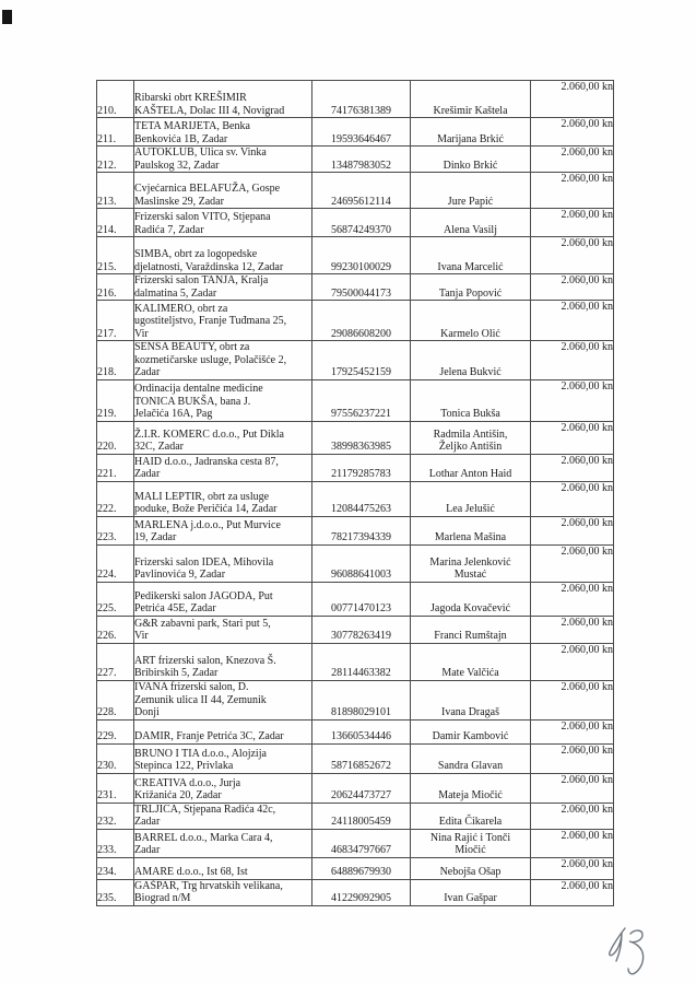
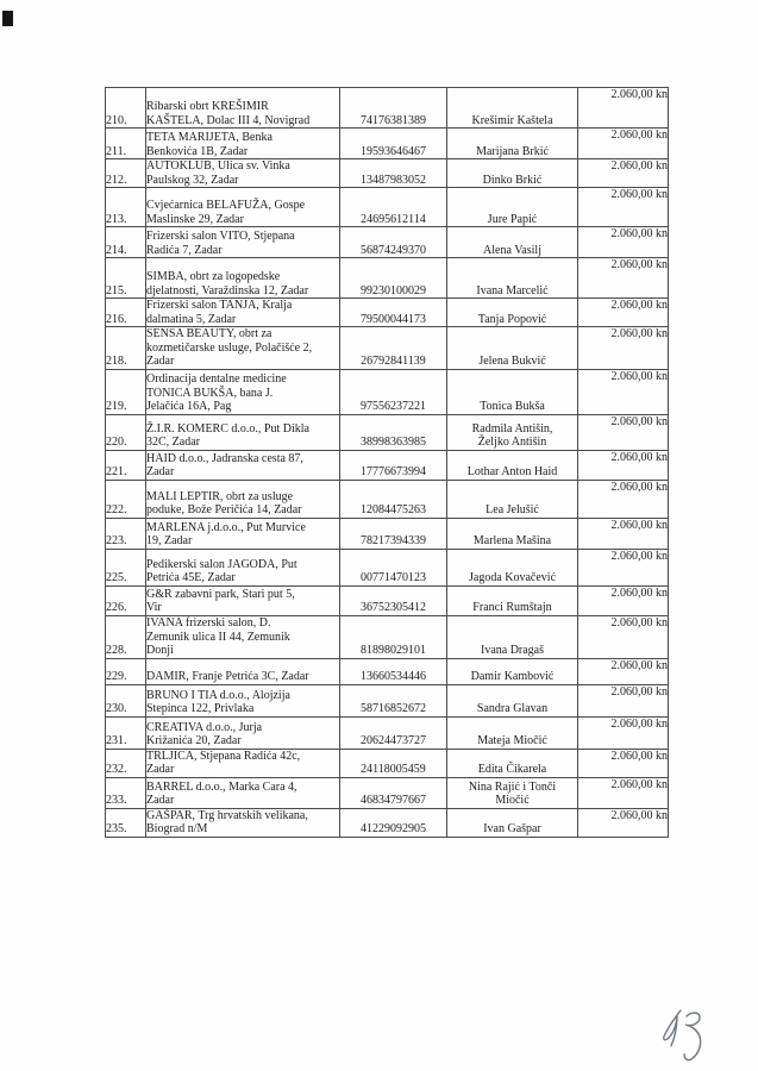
  210.	Ribarski obrt KREŠIMIR KAŠTELA, Dolac III 4, Novigrad	74176381389	Krešimir Kaštela	2.060,00 kn
  211.	TETA MARIJETA, Benka Benkovića 1B, Zadar	19593646467	Marijana Brkić	2.060,00 kn
  212.	AUTOKLUB, Ulica sv. Vinka Paulskog 32, Zadar	13487983052	Dinko Brkić	2.060,00 kn
  213.	Cvjećarnica BELAFUŽA, Gospe Maslinske 29, Zadar	24695612114	Jure Papić	2.060,00 kn
  214.	Frizerski salon VITO, Stjepana Radića 7, Zadar	56874249370	Alena Vasilj	2.060,00 kn
  215.	SIMBA, obrt za logopedske djelatnosti, Varaždinska 12, Zadar	99230100029	Ivana Marcelić	2.060,00 kn
  216.	Frizerski salon TANJA, Kralja dalmatina 5, Zadar	79500044173	Tanja Popović	2.060,00 kn
- 217.	KALIMERO, obrt za ugostiteljstvo, Franje Tuđmana 25, Vir	29086608200	Karmelo Olić	2.060,00 kn
- 218.	SENSA BEAUTY, obrt za kozmetičarske usluge, Polačišće 2, Zadar	17925452159	Jelena Bukvić	2.060,00 kn
+ 218.	SENSA BEAUTY, obrt za kozmetičarske usluge, Polačišće 2, Zadar	26792841139	Jelena Bukvić	2.060,00 kn
  219.	Ordinacija dentalne medicine TONICA BUKŠA, bana J. Jelačića 16A, Pag	97556237221	Tonica Bukša	2.060,00 kn
  220.	Ž.I.R. KOMERC d.o.o., Put Dikla 32C, Zadar	38998363985	Radmila Antišin, Željko Antišin	2.060,00 kn
- 221.	HAID d.o.o., Jadranska cesta 87, Zadar	21179285783	Lothar Anton Haid	2.060,00 kn
+ 221.	HAID d.o.o., Jadranska cesta 87, Zadar	17776673994	Lothar Anton Haid	2.060,00 kn
  222.	MALI LEPTIR, obrt za usluge poduke, Bože Peričića 14, Zadar	12084475263	Lea Jelušić	2.060,00 kn
  223.	MARLENA j.d.o.o., Put Murvice 19, Zadar	78217394339	Marlena Mašina	2.060,00 kn
- 224.	Frizerski salon IDEA, Mihovila Pavlinovića 9, Zadar	96088641003	Marina Jelenković Mustać	2.060,00 kn
  225.	Pedikerski salon JAGODA, Put Petrića 45E, Zadar	00771470123	Jagoda Kovačević	2.060,00 kn
- 226.	G&R zabavni park, Stari put 5, Vir	30778263419	Franci Rumštajn	2.060,00 kn
+ 226.	G&R zabavni park, Stari put 5, Vir	36752305412	Franci Rumštajn	2.060,00 kn
- 227.	ART frizerski salon, Knezova Š. Bribirskih 5, Zadar	28114463382	Mate Valčića	2.060,00 kn
  228.	IVANA frizerski salon, D. Zemunik ulica II 44, Zemunik Donji	81898029101	Ivana Dragaš	2.060,00 kn
  229.	DAMIR, Franje Petrića 3C, Zadar	13660534446	Damir Kambović	2.060,00 kn
  230.	BRUNO I TIA d.o.o., Alojzija Stepinca 122, Privlaka	58716852672	Sandra Glavan	2.060,00 kn
  231.	CREATIVA d.o.o., Jurja Križanića 20, Zadar	20624473727	Mateja Miočić	2.060,00 kn
  232.	TRLJICA, Stjepana Radića 42c, Zadar	24118005459	Edita Čikarela	2.060,00 kn
  233.	BARREL d.o.o., Marka Cara 4, Zadar	46834797667	Nina Rajić i Tonči Miočić	2.060,00 kn
- 234.	AMARE d.o.o., Ist 68, Ist	64889679930	Nebojša Ošap	2.060,00 kn
  235.	GAŠPAR, Trg hrvatskih velikana, Biograd n/M	41229092905	Ivan Gašpar	2.060,00 kn
